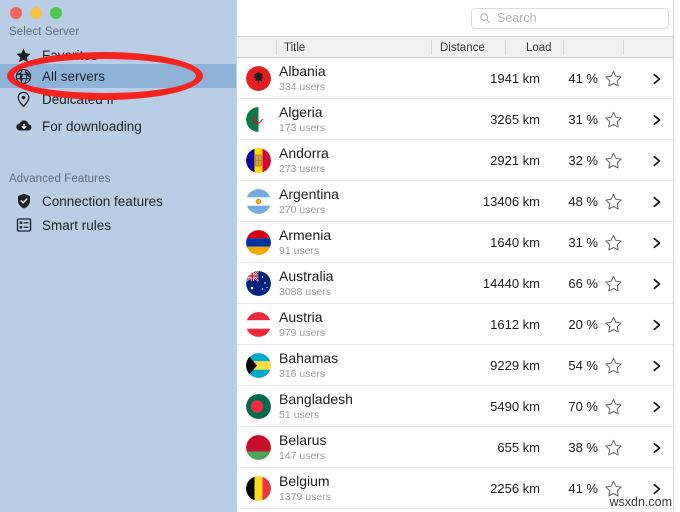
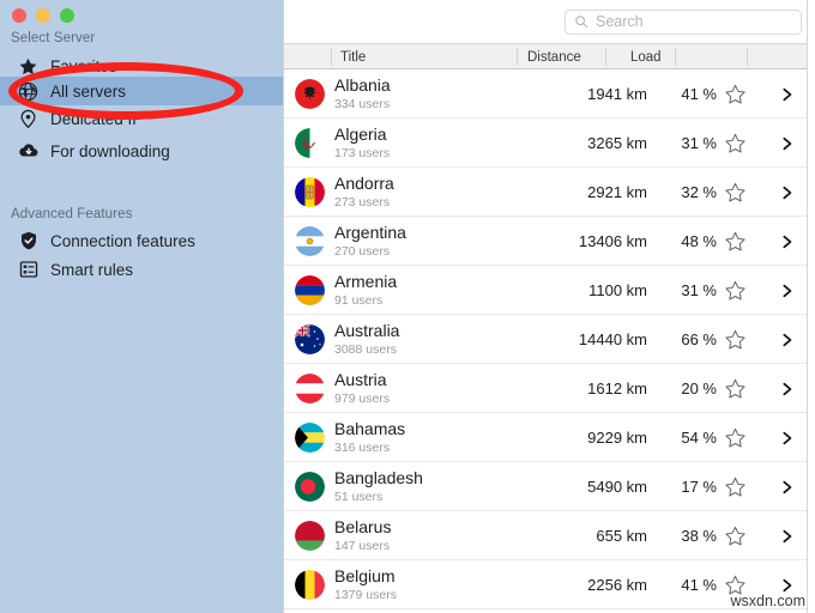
  Select Server
  Favorites
  All servers
  Dedicated IP
  For downloading
  Advanced Features
  Connection features
  Smart rules
  Search
  Title
  Distance
  Load
  Albania
  334 users
  1941 km
  41 %
  Algeria
  173 users
  3265 km
  31 %
  Andorra
  273 users
  2921 km
  32 %
  Argentina
  270 users
  13406 km
  48 %
  Armenia
  91 users
- 1640 km
+ 1100 km
  31 %
  Australia
  3088 users
  14440 km
  66 %
  Austria
  979 users
  1612 km
  20 %
  Bahamas
  316 users
  9229 km
  54 %
  Bangladesh
  51 users
  5490 km
- 70 %
+ 17 %
  Belarus
  147 users
  655 km
  38 %
  Belgium
  1379 users
  2256 km
  41 %
  wsxdn.com
